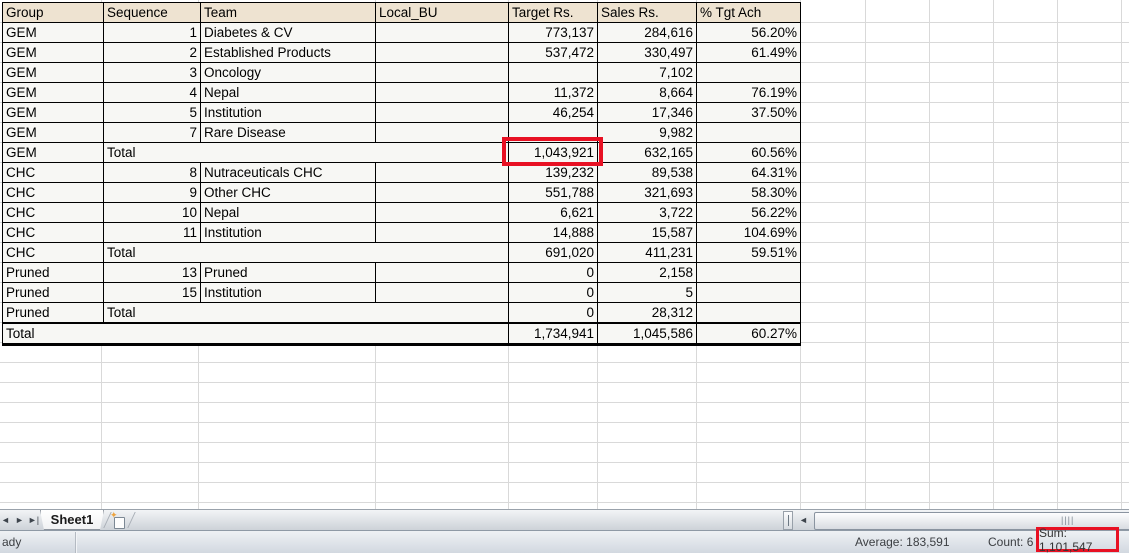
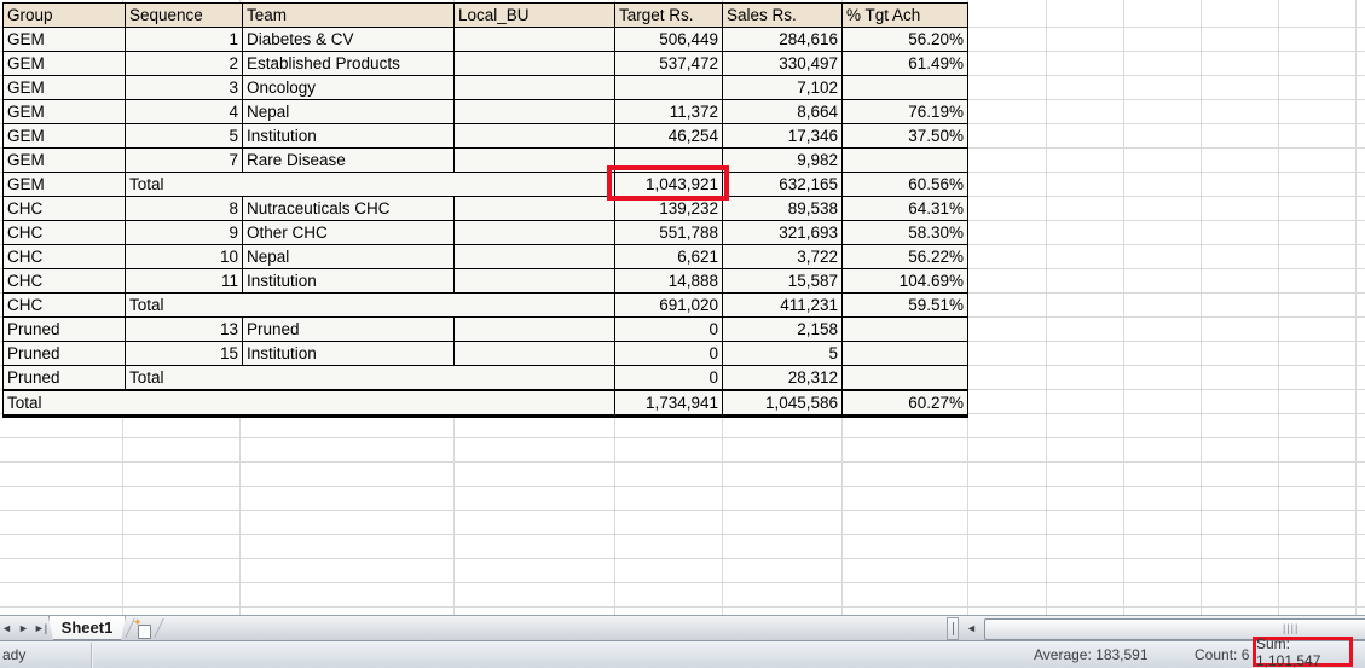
  Group	Sequence	Team	Local_BU	Target Rs.	Sales Rs.	% Tgt Ach
- GEM	1	Diabetes & CV		773,137	284,616	56.20%
+ GEM	1	Diabetes & CV		506,449	284,616	56.20%
  GEM	2	Established Products		537,472	330,497	61.49%
  GEM	3	Oncology			7,102
  GEM	4	Nepal		11,372	8,664	76.19%
  GEM	5	Institution		46,254	17,346	37.50%
  GEM	7	Rare Disease			9,982
  GEM	Total	1,043,921	632,165	60.56%
  CHC	8	Nutraceuticals CHC		139,232	89,538	64.31%
  CHC	9	Other CHC		551,788	321,693	58.30%
  CHC	10	Nepal		6,621	3,722	56.22%
  CHC	11	Institution		14,888	15,587	104.69%
  CHC	Total	691,020	411,231	59.51%
  Pruned	13	Pruned		0	2,158
  Pruned	15	Institution		0	5
  Pruned	Total	0	28,312
  Total	1,734,941	1,045,586	60.27%
  ◄
  ►
  ►|
  Sheet1
  ✦
  ◄
  ||||
  ady
  Average: 183,591
  Count: 6
  Sum: 1,101,547
